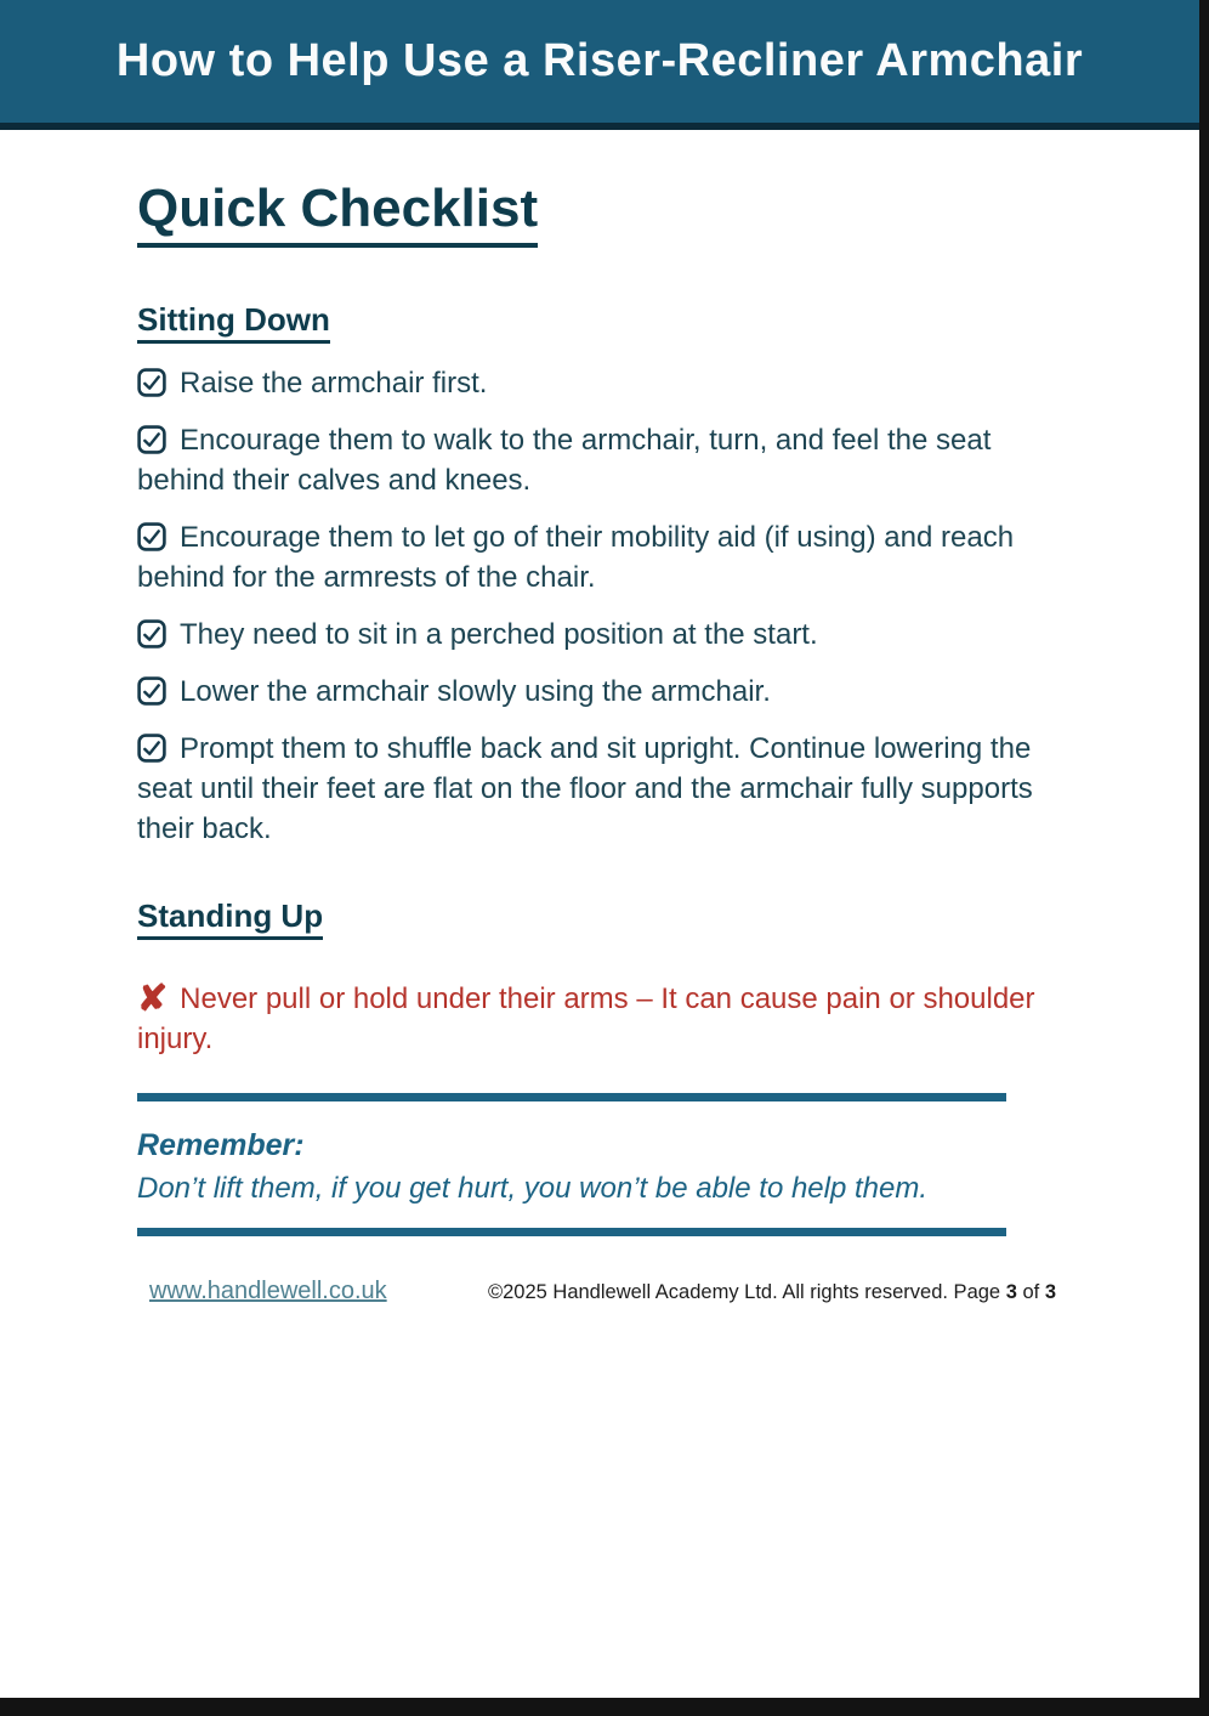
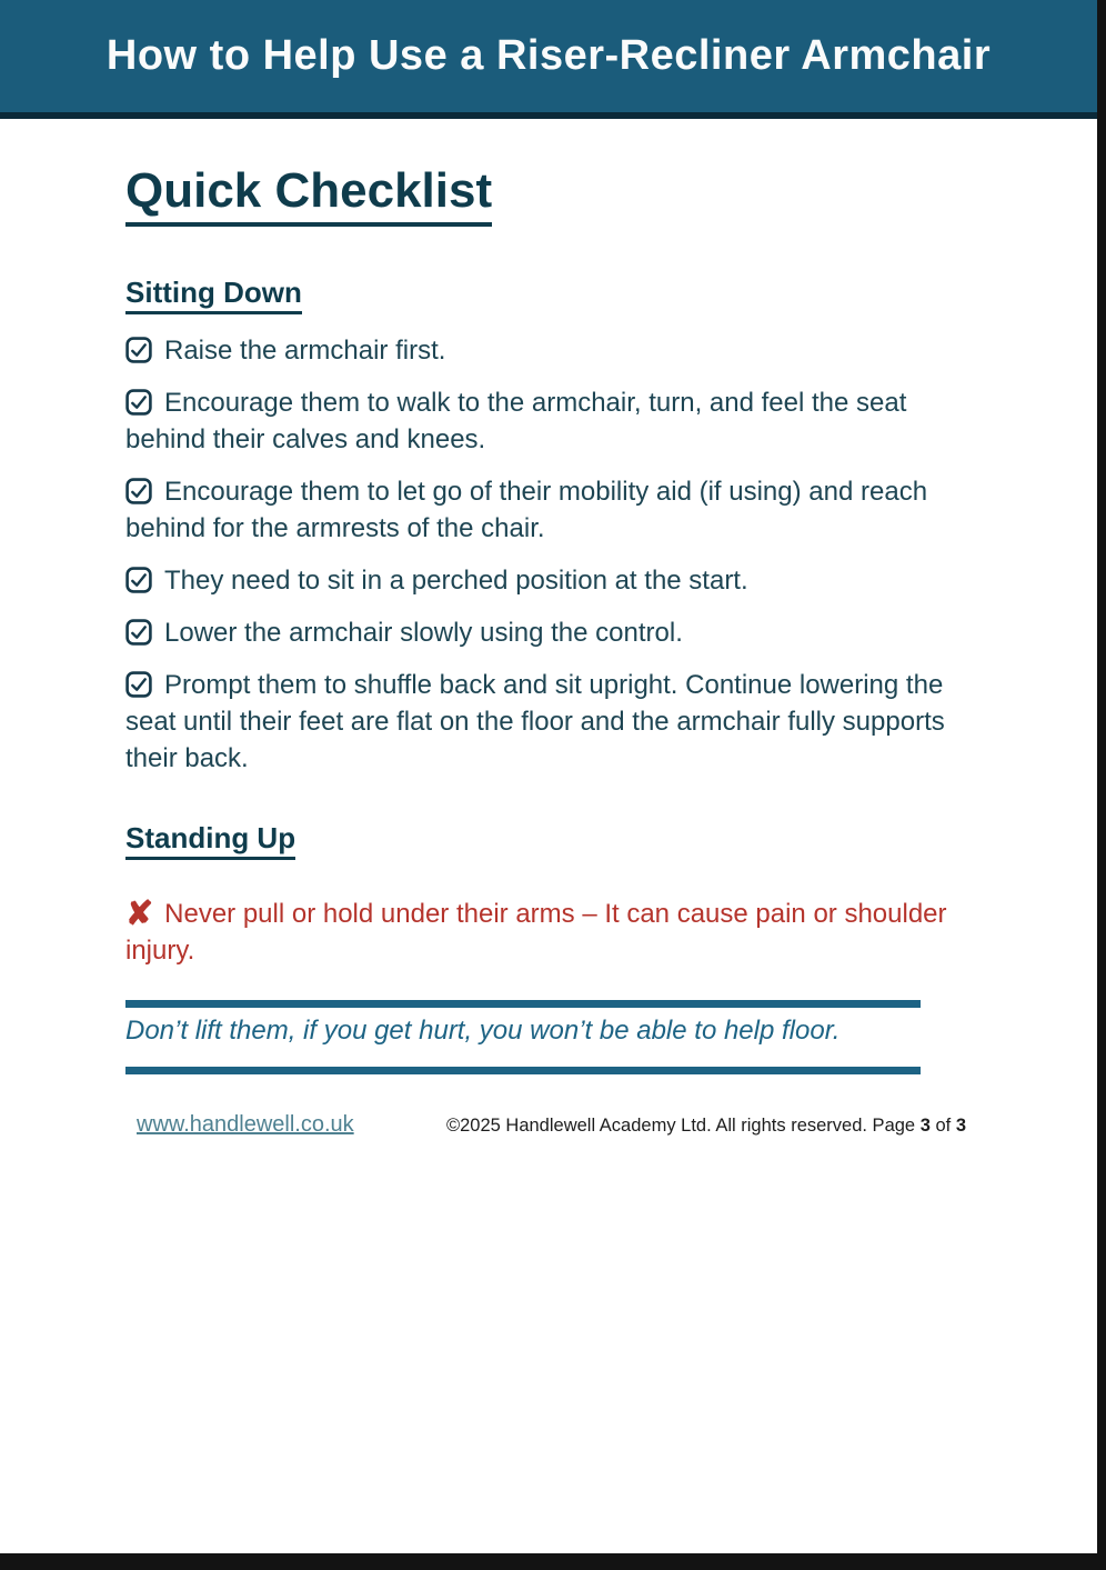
  How to Help Use a Riser-Recliner Armchair
  Quick Checklist
  Sitting Down
  Raise the armchair first.
  Encourage them to walk to the armchair, turn, and feel the seat behind their calves and knees.
  Encourage them to let go of their mobility aid (if using) and reach behind for the armrests of the chair.
  They need to sit in a perched position at the start.
- Lower the armchair slowly using the armchair.
+ Lower the armchair slowly using the control.
  Prompt them to shuffle back and sit upright. Continue lowering the seat until their feet are flat on the floor and the armchair fully supports their back.
  Standing Up
  ✘ Never pull or hold under their arms – It can cause pain or shoulder injury.
- Remember:
- Don’t lift them, if you get hurt, you won’t be able to help them.
+ Don’t lift them, if you get hurt, you won’t be able to help floor.
  www.handlewell.co.uk
  ©2025 Handlewell Academy Ltd. All rights reserved. Page 3 of 3
